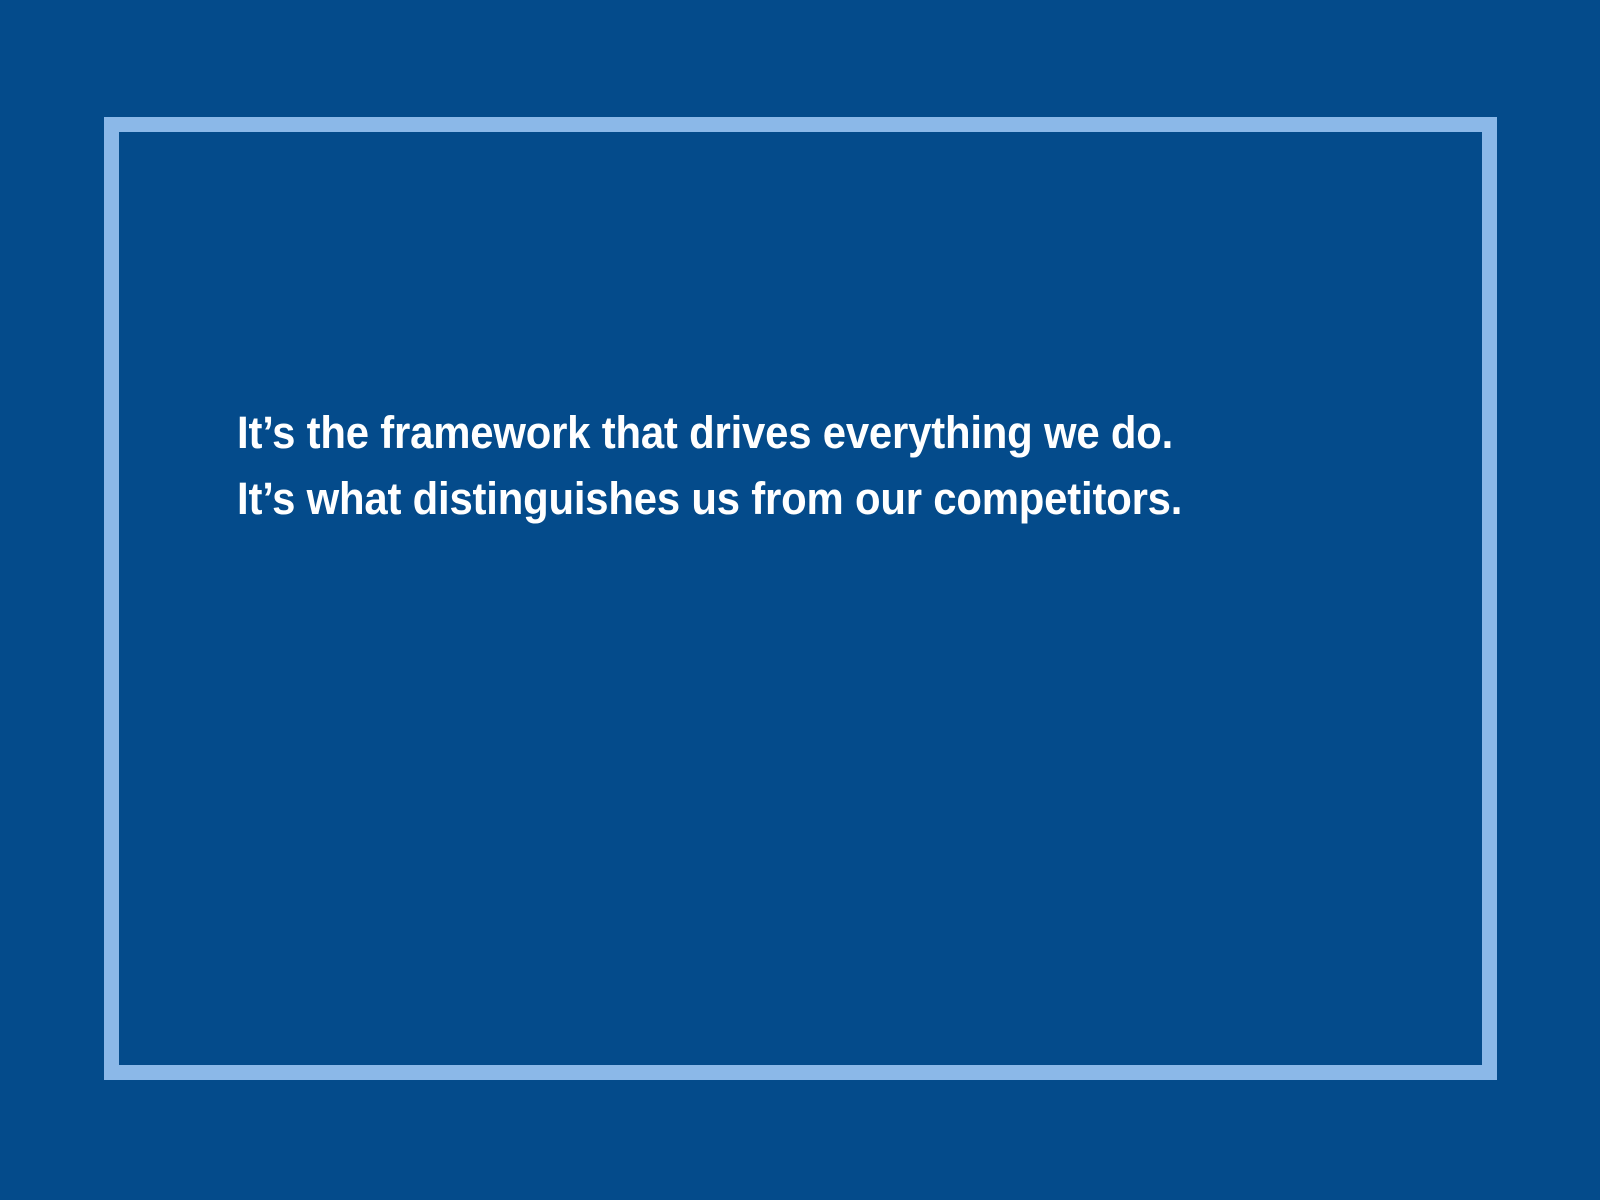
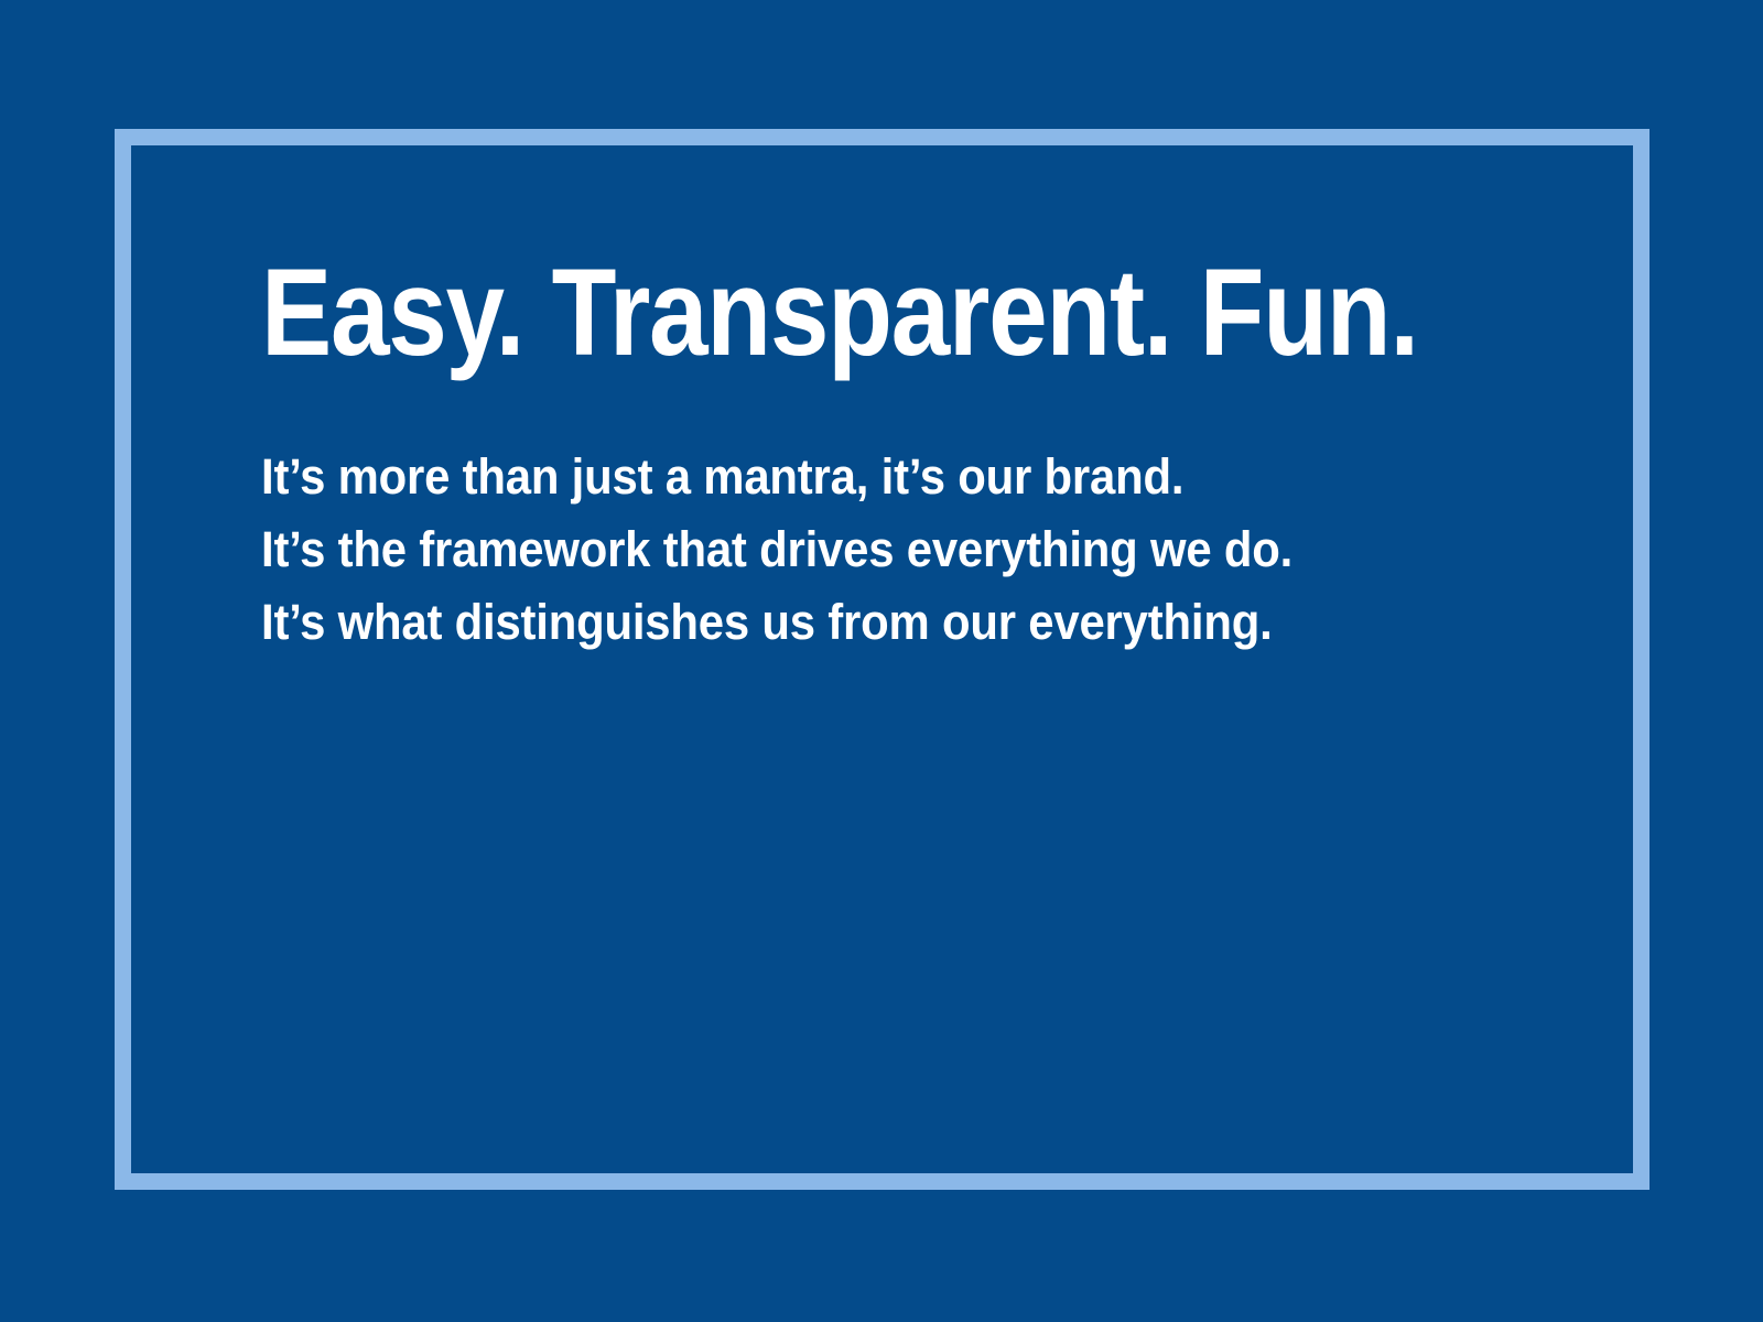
+ Easy. Transparent. Fun.
+ It’s more than just a mantra, it’s our brand.
  It’s the framework that drives everything we do.
- It’s what distinguishes us from our competitors.
+ It’s what distinguishes us from our everything.
